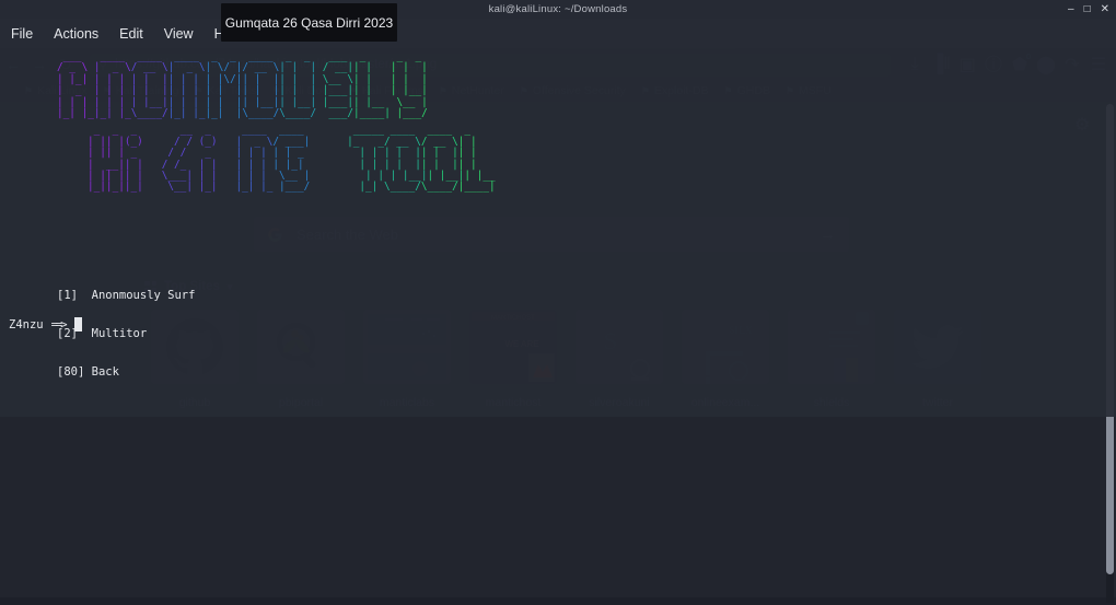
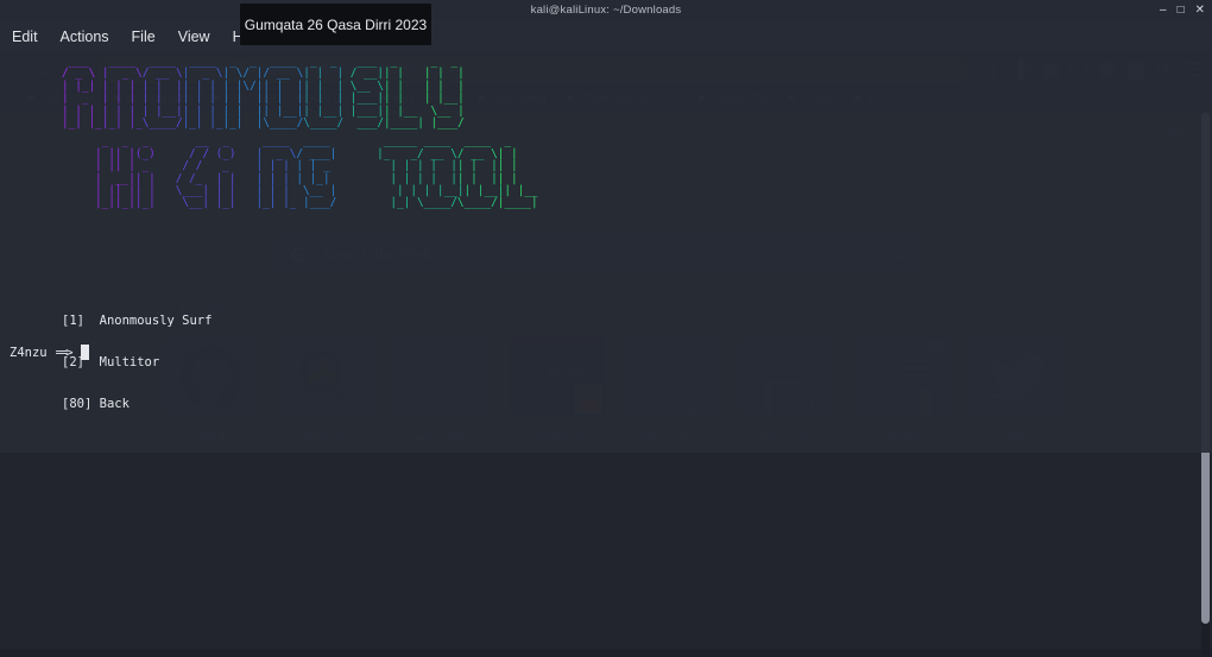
  kali@kaliLinux: ~/Downloads
  –
  □
  ✕
- File
+ Edit
  Actions
- Edit
+ File
  View
  Gumqata 26 Qasa Dirri 2023
  ___ ____ ____ ____ _ _ ____ _ _ ___ _ _ _
  / _ \ | _ \/ __ \| _ \| \/ |/ __ \| | | / __|| | | | |
  | |_| | | | | | || | | | |\/|| | || | | \__ \| | | | |
  | _ | | | | | || | | | | || | || | | |___|| | | |__|
  | | | | | | | |__|| | | | | || |__|| |__| |___|| |__ \__ |
  |_| |_|_| |_\____/|_| |_|_| |\____/\____/ ___/|____| |___/
  _ _ _ __ _ ____ ____ _____ ____ ____ _
  | || |(_) / / (_) | _ \/ ___| |_ _/ __ \/ __ \| |
  | || | _ / / _ | | | | | _ | | | | || | || |
  | __|| | / /_ | | | | | | |_| | | | | || | || |
  | || || | \___| | | | | | \__ | | | | |__|| |__|| |__
  |_||_||_| \__| |_| |_| |_ |___/ |_| \____/\____/|____|
  [1] Anonmously Surf
  [2] Multitor
  [80] Back
  Z4nzu
  ==>
